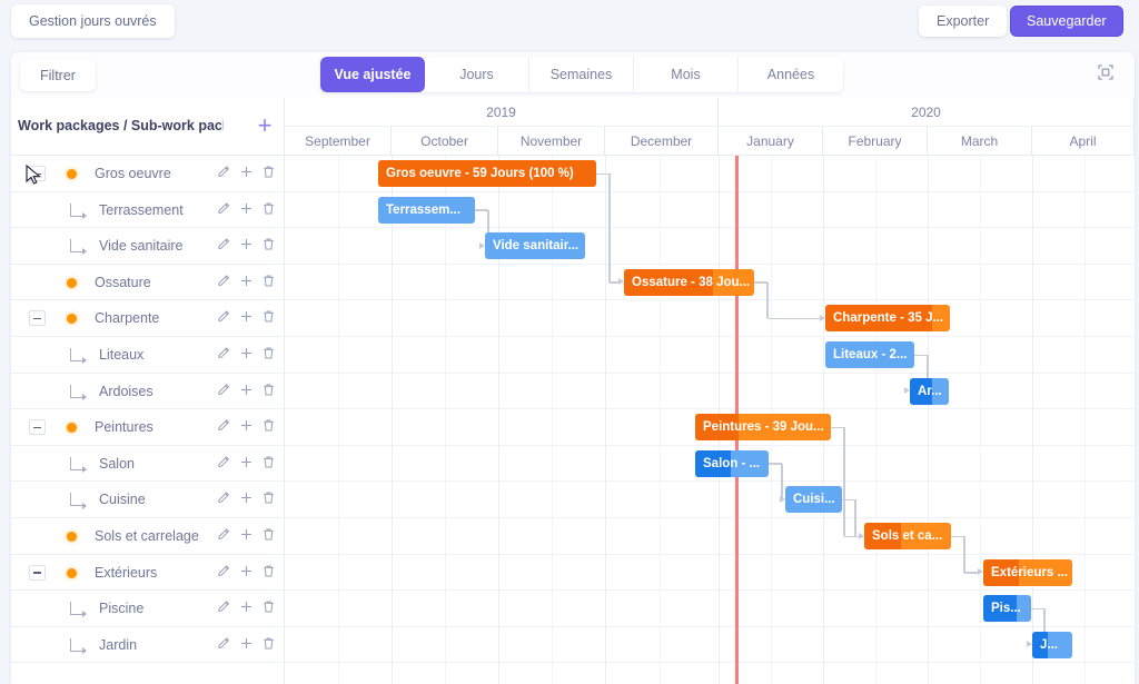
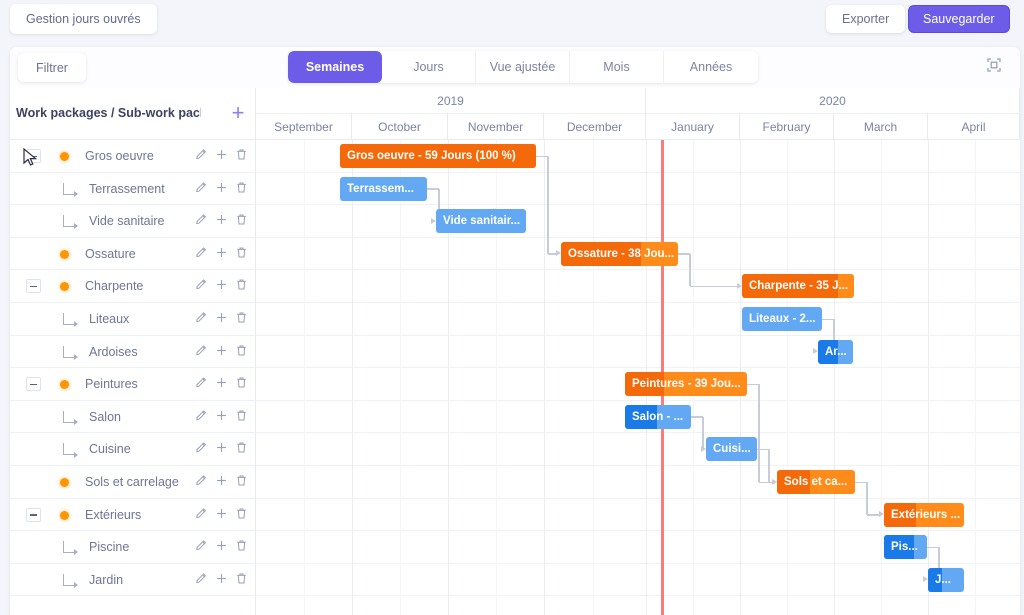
  Gestion jours ouvrés
  Exporter
  Sauvegarder
  Filtrer
- Vue ajustée
+ Semaines
  Jours
- Semaines
+ Vue ajustée
  Mois
  Années
  Work packages / Sub-work pac
  +
  2019
  2020
  September
  October
  November
  December
  January
  February
  March
  April
  Gros oeuvre
  Terrassement
  Vide sanitaire
  Ossature
  Charpente
  Liteaux
  Ardoises
  Peintures
  Salon
  Cuisine
  Sols et carrelage
  Extérieurs
  Piscine
  Jardin
  Gros oeuvre - 59 Jours (100 %)
  Terrassem...
  Vide sanitair...
  Ossature - 38 Jou...
  Charpente - 35 J...
  Liteaux - 2...
  Ar...
  Peintures - 39 Jou...
  Salon - ...
  Cuisi...
  Sols et ca...
  Extérieurs ...
  Pis...
  J...
